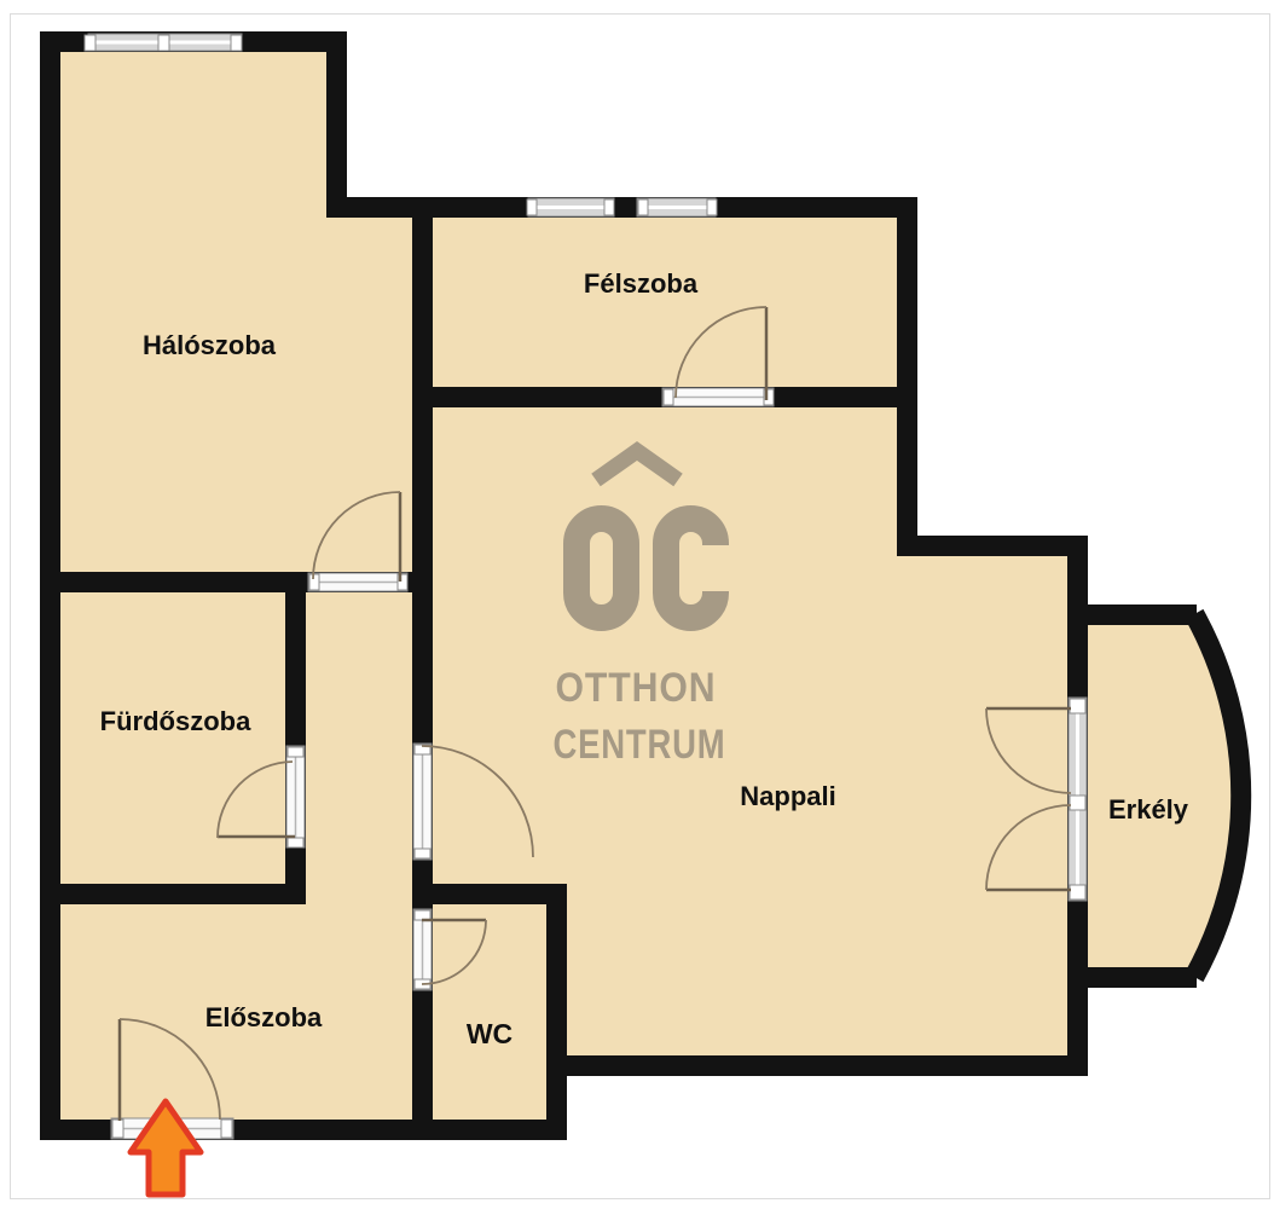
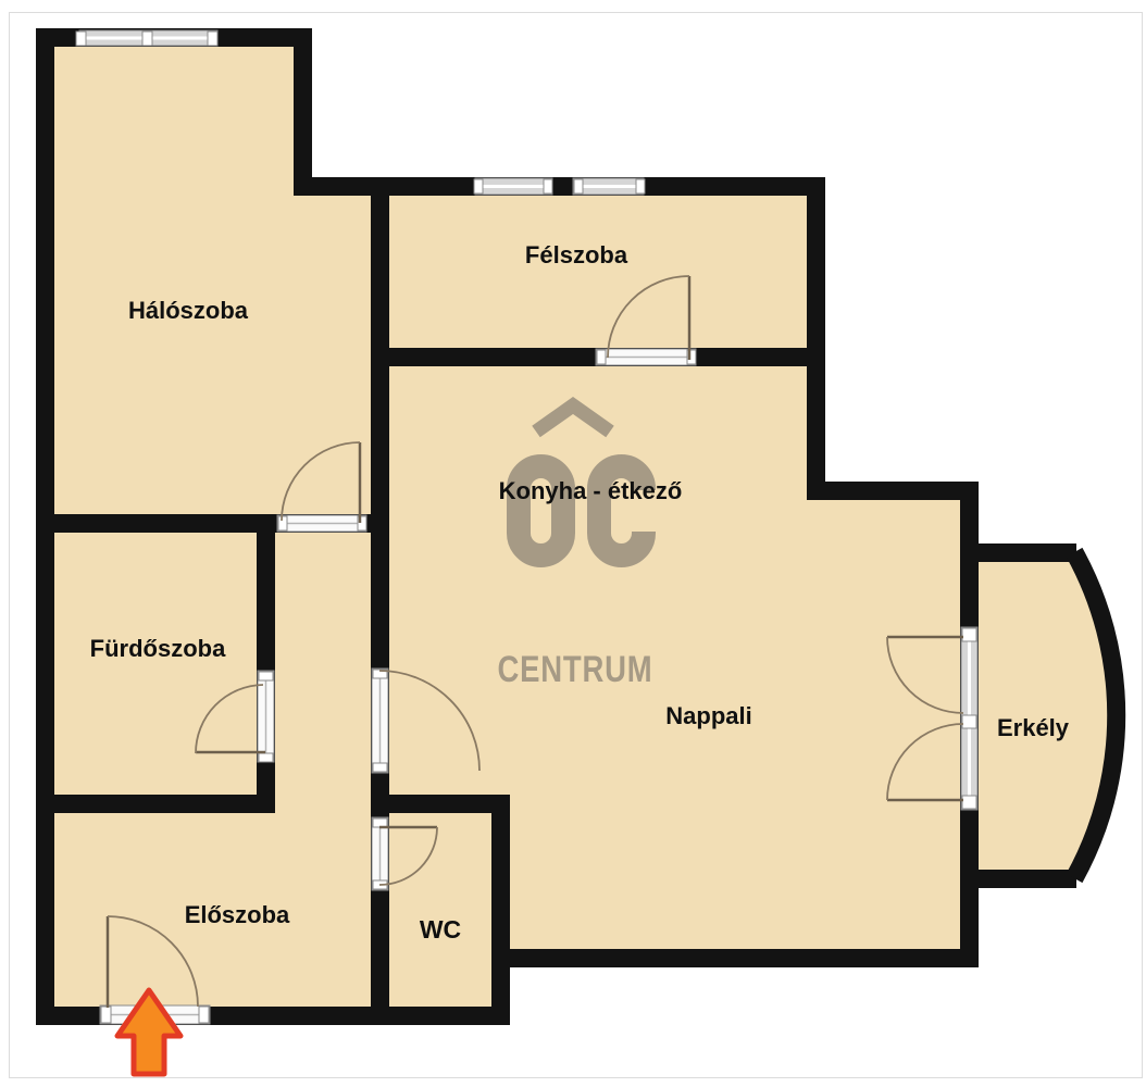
- OTTHON
  CENTRUM
  Hálószoba
  Félszoba
+ Konyha - étkező
  Fürdőszoba
  Előszoba
  WC
  Nappali
  Erkély
